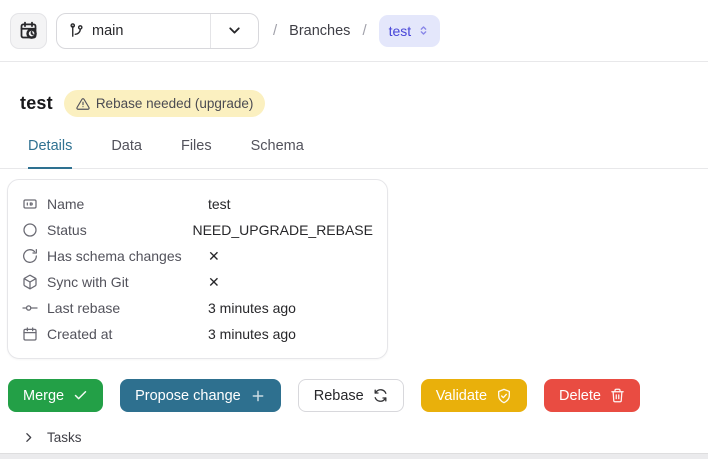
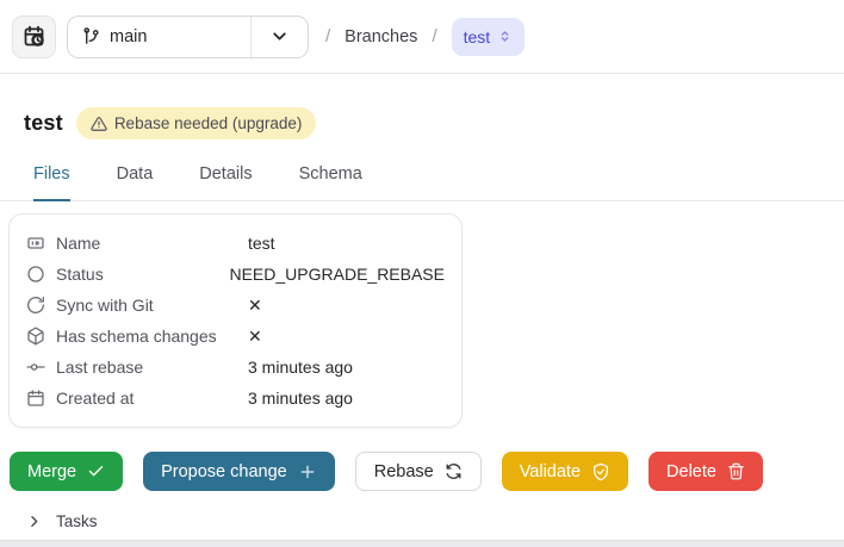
  main
  /
  Branches
  /
  test
  test
  Rebase needed (upgrade)
- Details
+ Files
  Data
- Files
+ Details
  Schema
  Name
  test
  Status
  NEED_UPGRADE_REBASE
- Has schema changes
+ Sync with Git
  ✕
- Sync with Git
+ Has schema changes
  ✕
  Last rebase
  3 minutes ago
  Created at
  3 minutes ago
  Merge
  Propose change
  Rebase
  Validate
  Delete
  Tasks
